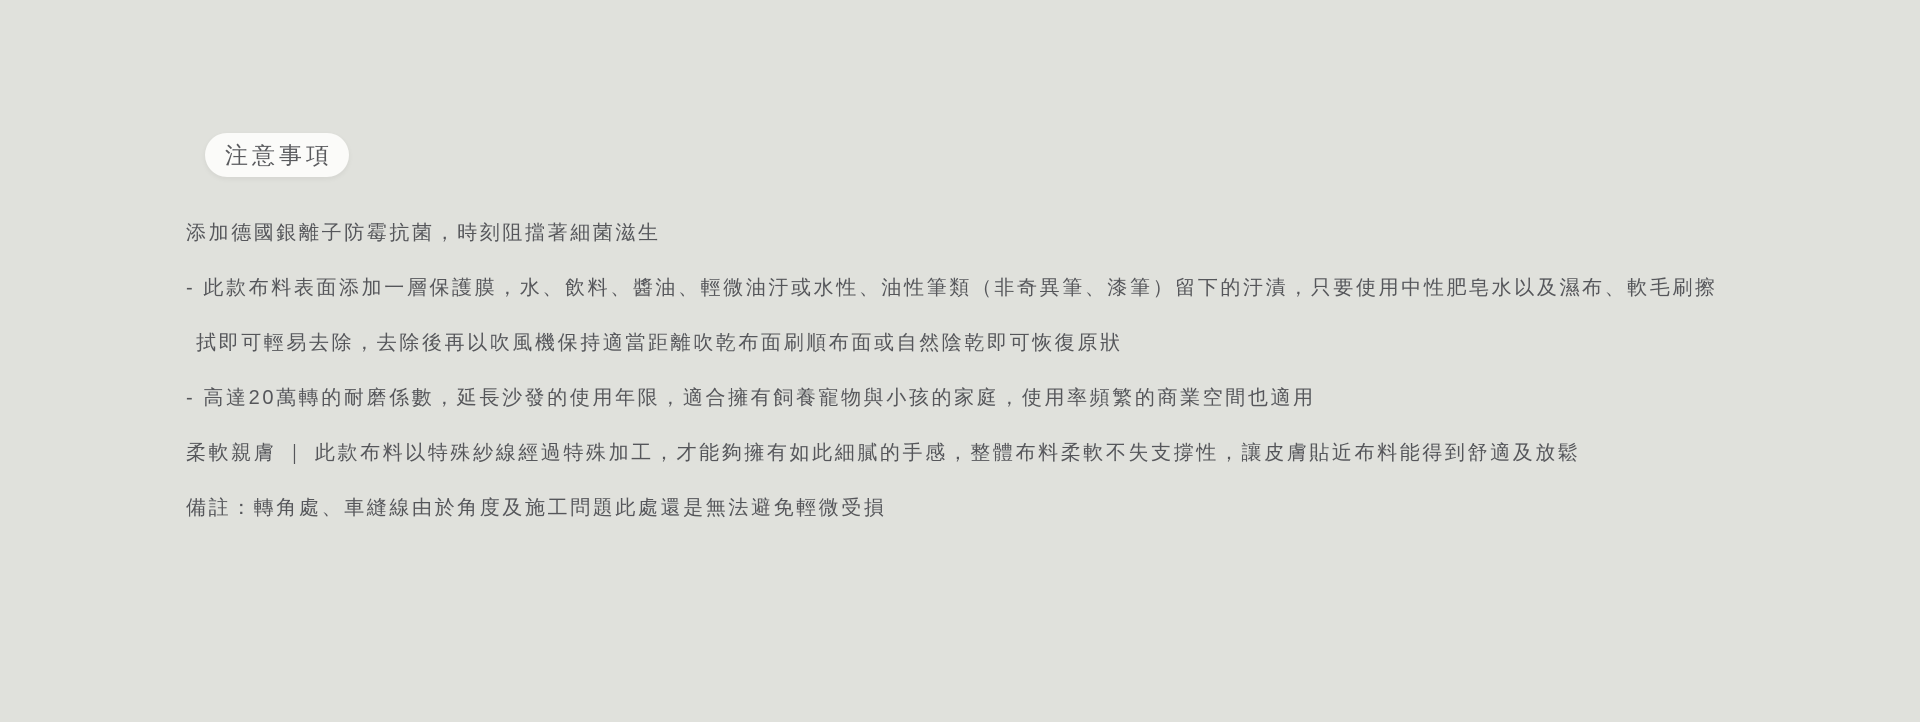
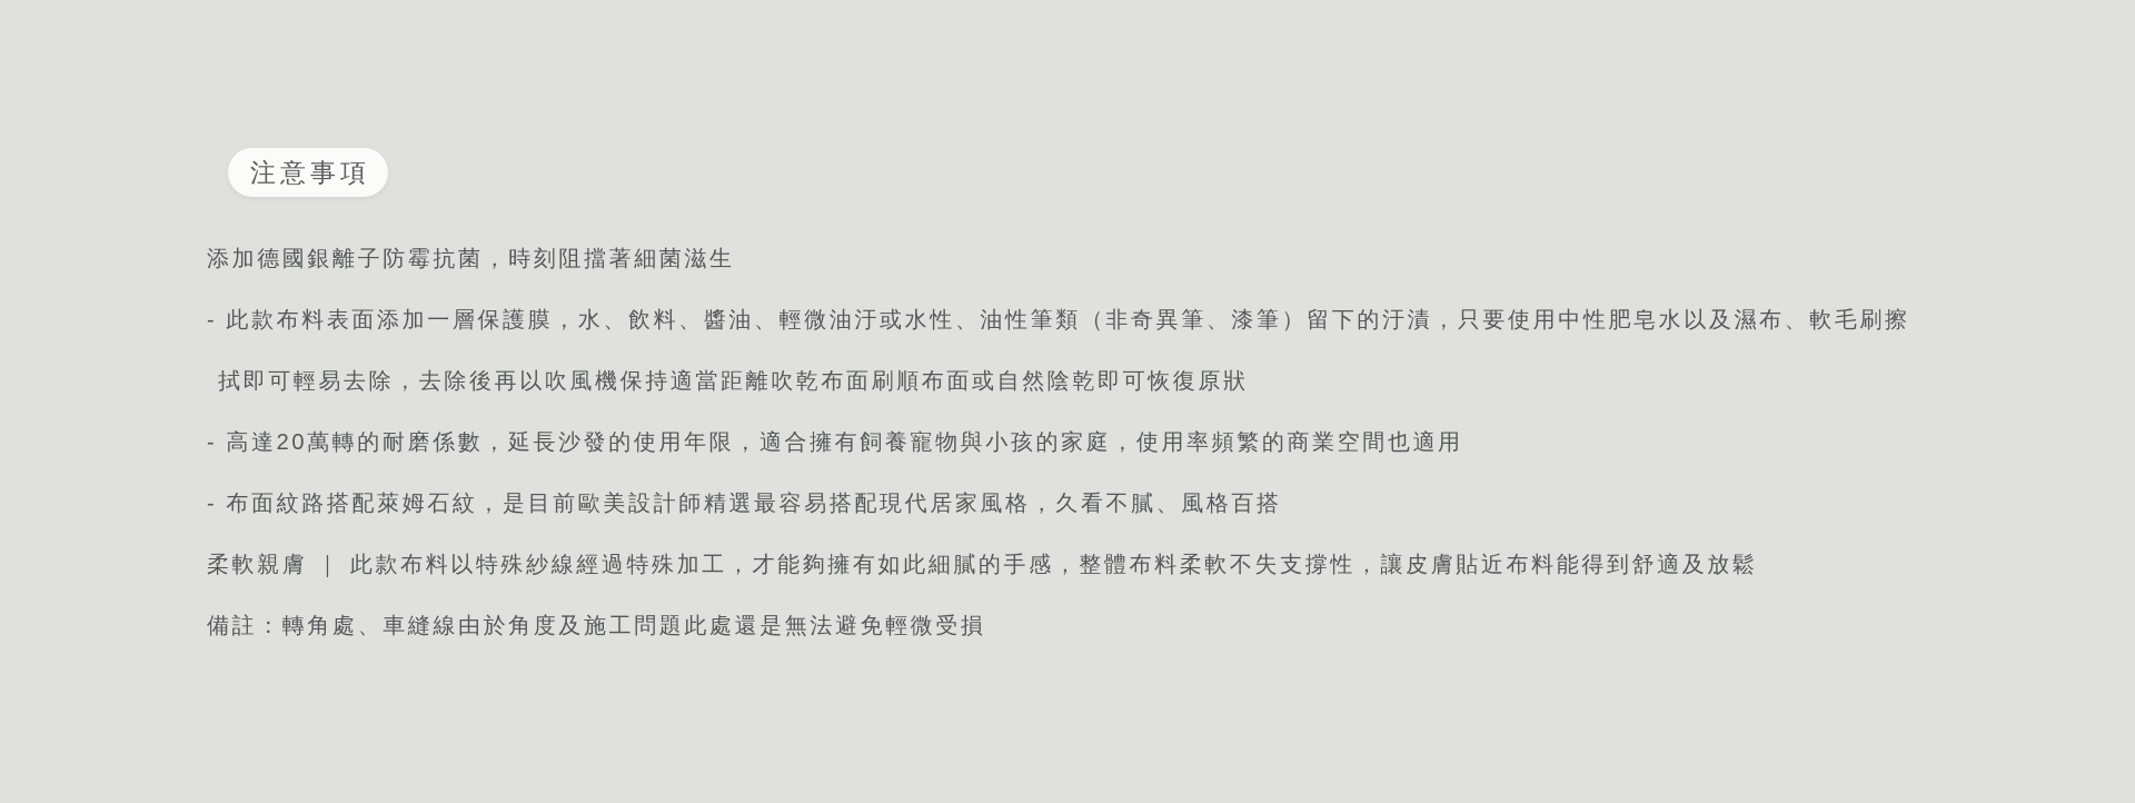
  注意事項
  添加德國銀離子防霉抗菌，時刻阻擋著細菌滋生
  - 此款布料表面添加一層保護膜，水、飲料、醬油、輕微油汙或水性、油性筆類（非奇異筆、漆筆）留下的汙漬，只要使用中性肥皂水以及濕布、軟毛刷擦
  拭即可輕易去除，去除後再以吹風機保持適當距離吹乾布面刷順布面或自然陰乾即可恢復原狀
  - 高達20萬轉的耐磨係數，延長沙發的使用年限，適合擁有飼養寵物與小孩的家庭，使用率頻繁的商業空間也適用
+ - 布面紋路搭配萊姆石紋，是目前歐美設計師精選最容易搭配現代居家風格，久看不膩、風格百搭
  柔軟親膚 ｜ 此款布料以特殊紗線經過特殊加工，才能夠擁有如此細膩的手感，整體布料柔軟不失支撐性，讓皮膚貼近布料能得到舒適及放鬆
  備註：轉角處、車縫線由於角度及施工問題此處還是無法避免輕微受損
